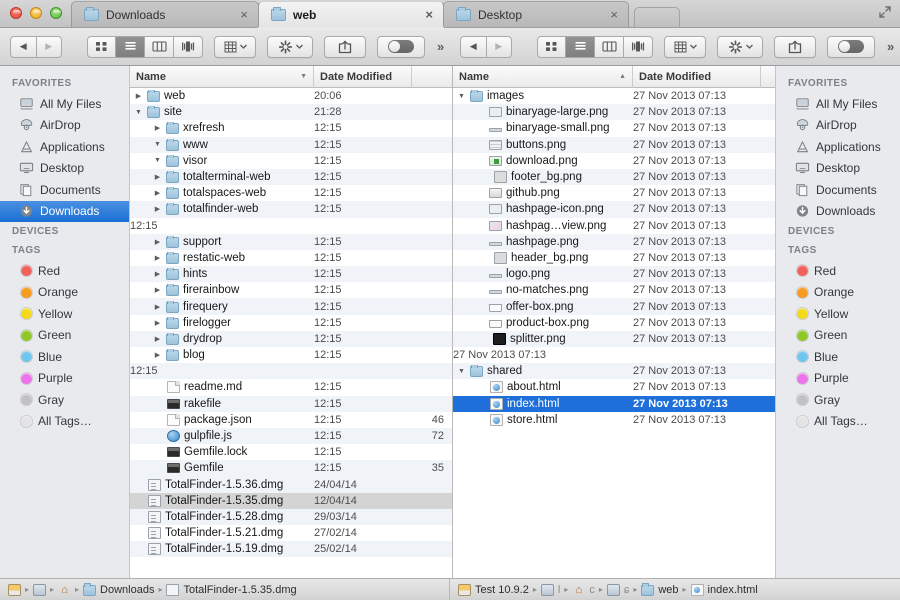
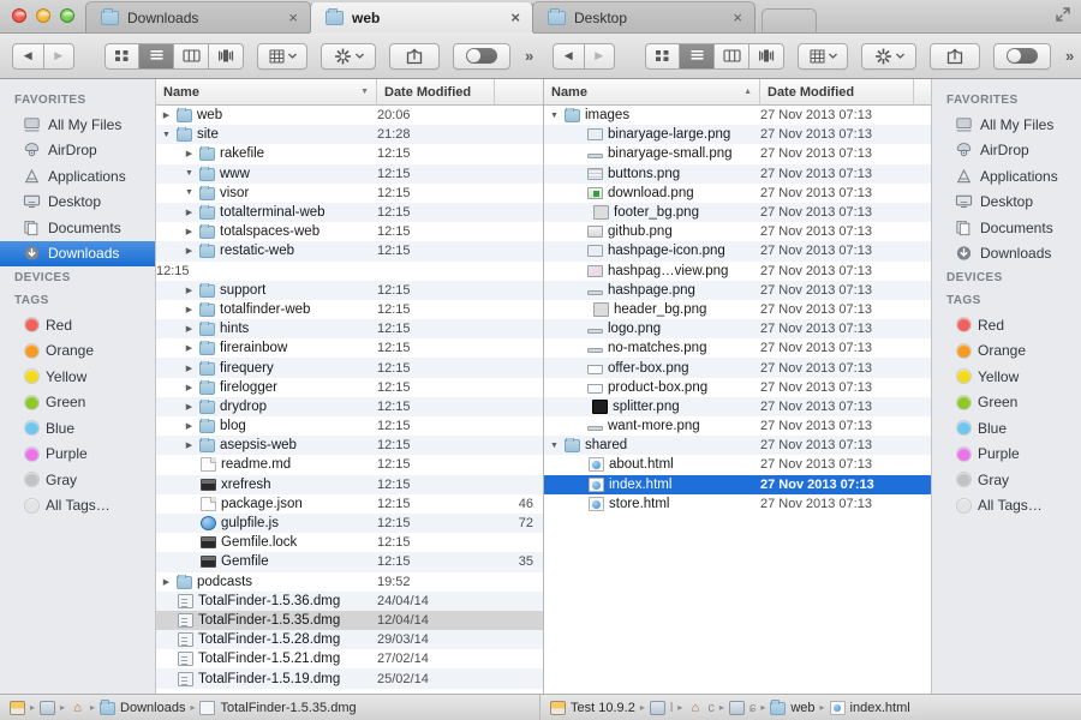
  Downloads
  ×
  web
  ×
  Desktop
  ×
  ◀
  ▶
  »
  ◀
  ▶
  »
  FAVORITES
  All My Files
  AirDrop
  Applications
  Desktop
  Documents
  Downloads
  DEVICES
  TAGS
  Red
  Orange
  Yellow
  Green
  Blue
  Purple
  Gray
  All Tags…
  Name
  Date Modified
  web
  20:06
  site
  21:28
- xrefresh
+ rakefile
  12:15
  www
  12:15
  visor
  12:15
  totalterminal-web
  12:15
  totalspaces-web
  12:15
- totalfinder-web
+ restatic-web
  12:15
  12:15
  support
  12:15
- restatic-web
+ totalfinder-web
  12:15
  hints
  12:15
  firerainbow
  12:15
  firequery
  12:15
  firelogger
  12:15
  drydrop
  12:15
  blog
  12:15
+ asepsis-web
  12:15
  readme.md
  12:15
- rakefile
+ xrefresh
  12:15
  package.json
  12:15
  46
  gulpfile.js
  12:15
  72
  Gemfile.lock
  12:15
  Gemfile
  12:15
  35
+ podcasts
+ 19:52
  TotalFinder-1.5.36.dmg
  24/04/14
  TotalFinder-1.5.35.dmg
  12/04/14
  TotalFinder-1.5.28.dmg
  29/03/14
  TotalFinder-1.5.21.dmg
  27/02/14
  TotalFinder-1.5.19.dmg
  25/02/14
  Name
  Date Modified
  images
  27 Nov 2013 07:13
  binaryage-large.png
  27 Nov 2013 07:13
  binaryage-small.png
  27 Nov 2013 07:13
  buttons.png
  27 Nov 2013 07:13
  download.png
  27 Nov 2013 07:13
  footer_bg.png
  27 Nov 2013 07:13
  github.png
  27 Nov 2013 07:13
  hashpage-icon.png
  27 Nov 2013 07:13
  hashpag…view.png
  27 Nov 2013 07:13
  hashpage.png
  27 Nov 2013 07:13
  header_bg.png
  27 Nov 2013 07:13
  logo.png
  27 Nov 2013 07:13
  no-matches.png
  27 Nov 2013 07:13
  offer-box.png
  27 Nov 2013 07:13
  product-box.png
  27 Nov 2013 07:13
  splitter.png
  27 Nov 2013 07:13
+ want-more.png
  27 Nov 2013 07:13
  shared
  27 Nov 2013 07:13
  about.html
  27 Nov 2013 07:13
  index.html
  27 Nov 2013 07:13
  store.html
  27 Nov 2013 07:13
  FAVORITES
  All My Files
  AirDrop
  Applications
  Desktop
  Documents
  Downloads
  DEVICES
  TAGS
  Red
  Orange
  Yellow
  Green
  Blue
  Purple
  Gray
  All Tags…
  ▸
  ▸
  ⌂
  ▸
  Downloads
  ▸
  TotalFinder-1.5.35.dmg
  Test 10.9.2
  ▸
  l
  ▸
  ⌂
  c
  ▸
  ɕ
  ▸
  web
  ▸
  index.html
